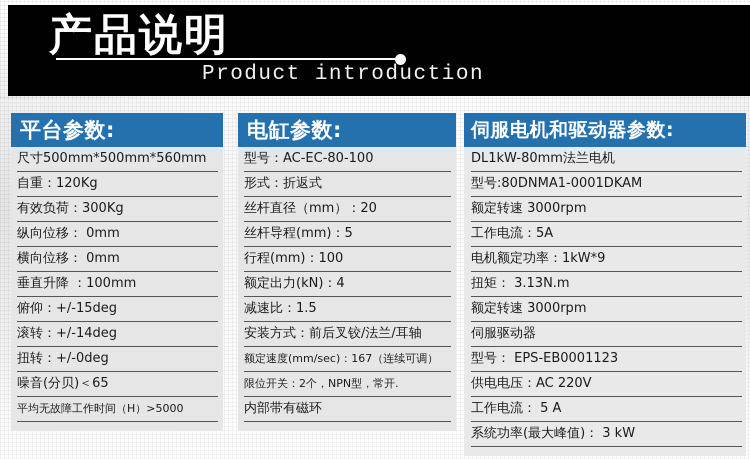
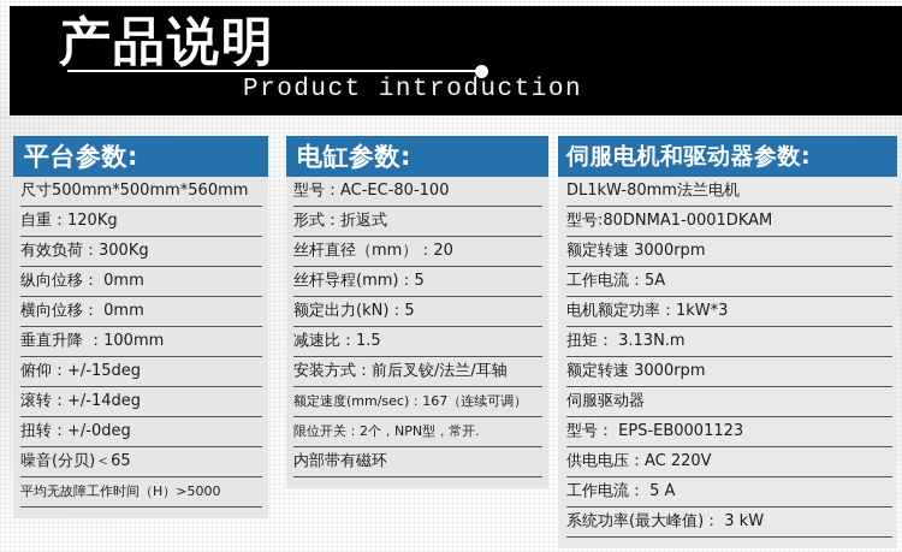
  产品说明
  Product introduction
  平台参数:
  尺寸500mm*500mm*560mm
  自重：120Kg
  有效负荷：300Kg
  纵向位移： 0mm
  横向位移： 0mm
  垂直升降 ：100mm
  俯仰：+/-15deg
  滚转：+/-14deg
  扭转：+/-0deg
  噪音(分贝)＜65
  平均无故障工作时间（H）>5000
  电缸参数:
  型号：AC-EC-80-100
  形式：折返式
  丝杆直径（mm）：20
  丝杆导程(mm)：5
- 行程(mm)：100
- 额定出力(kN)：4
+ 额定出力(kN)：5
  减速比：1.5
  安装方式：前后叉铰/法兰/耳轴
  额定速度(mm/sec)：167（连续可调）
  限位开关：2个，NPN型，常开.
  内部带有磁环
  伺服电机和驱动器参数:
  DL1kW-80mm法兰电机
  型号:80DNMA1-0001DKAM
  额定转速 3000rpm
  工作电流：5A
- 电机额定功率：1kW*9
+ 电机额定功率：1kW*3
  扭矩： 3.13N.m
  额定转速 3000rpm
  伺服驱动器
  型号： EPS-EB0001123
  供电电压：AC 220V
  工作电流： 5 A
  系统功率(最大峰值)： 3 kW
